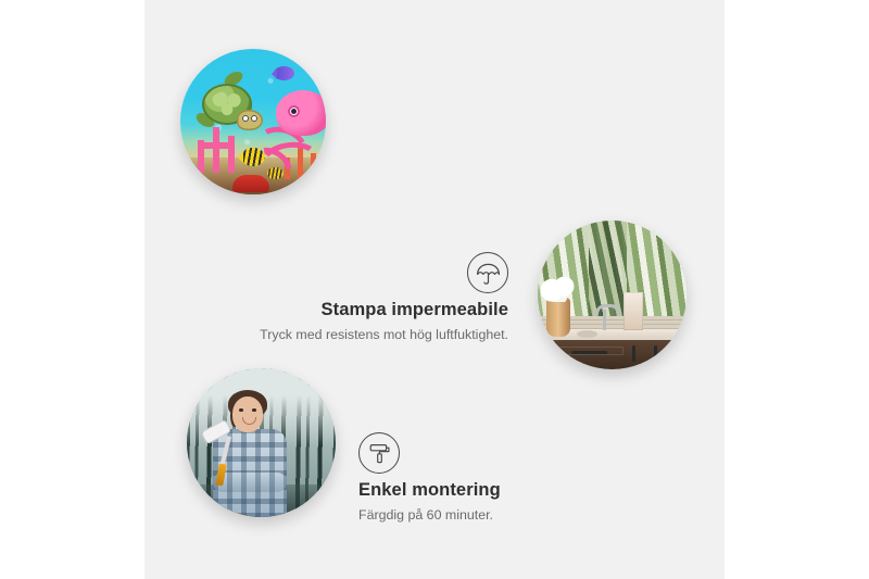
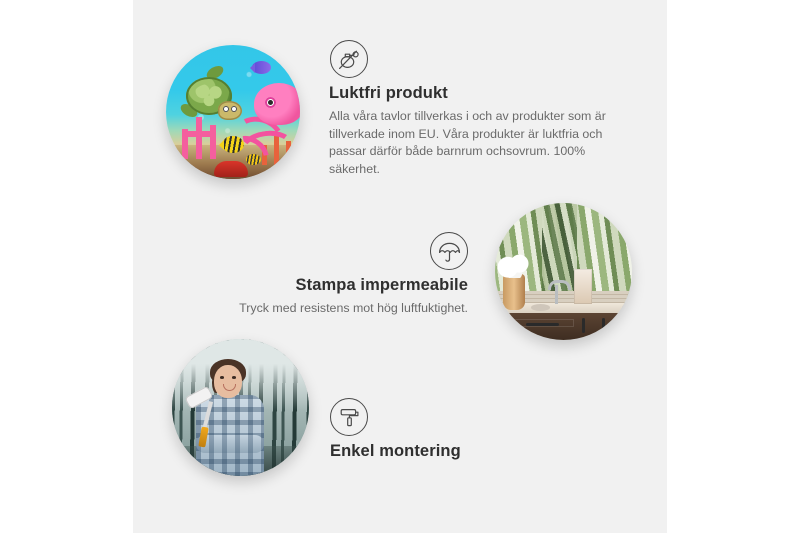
+ Luktfri produkt
+ Alla våra tavlor tillverkas i och av produkter som är tillverkade inom EU. Våra produkter är luktfria och passar därför både barnrum ochsovrum. 100% säkerhet.
  Stampa impermeabile
  Tryck med resistens mot hög luftfuktighet.
  Enkel montering
- Färgdig på 60 minuter.
